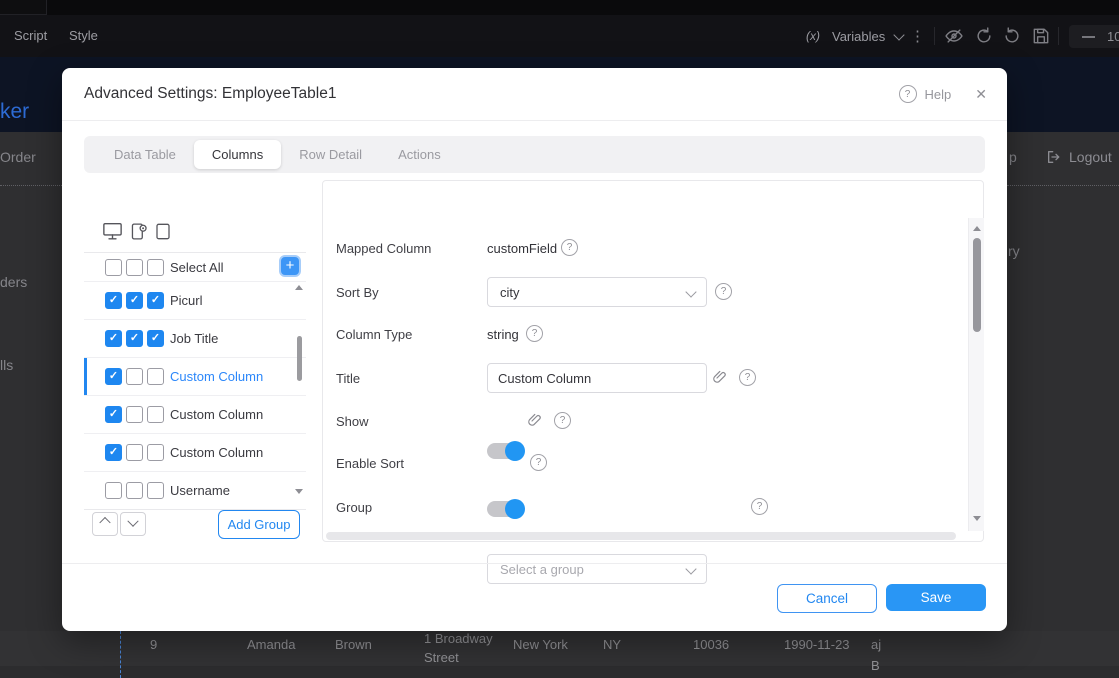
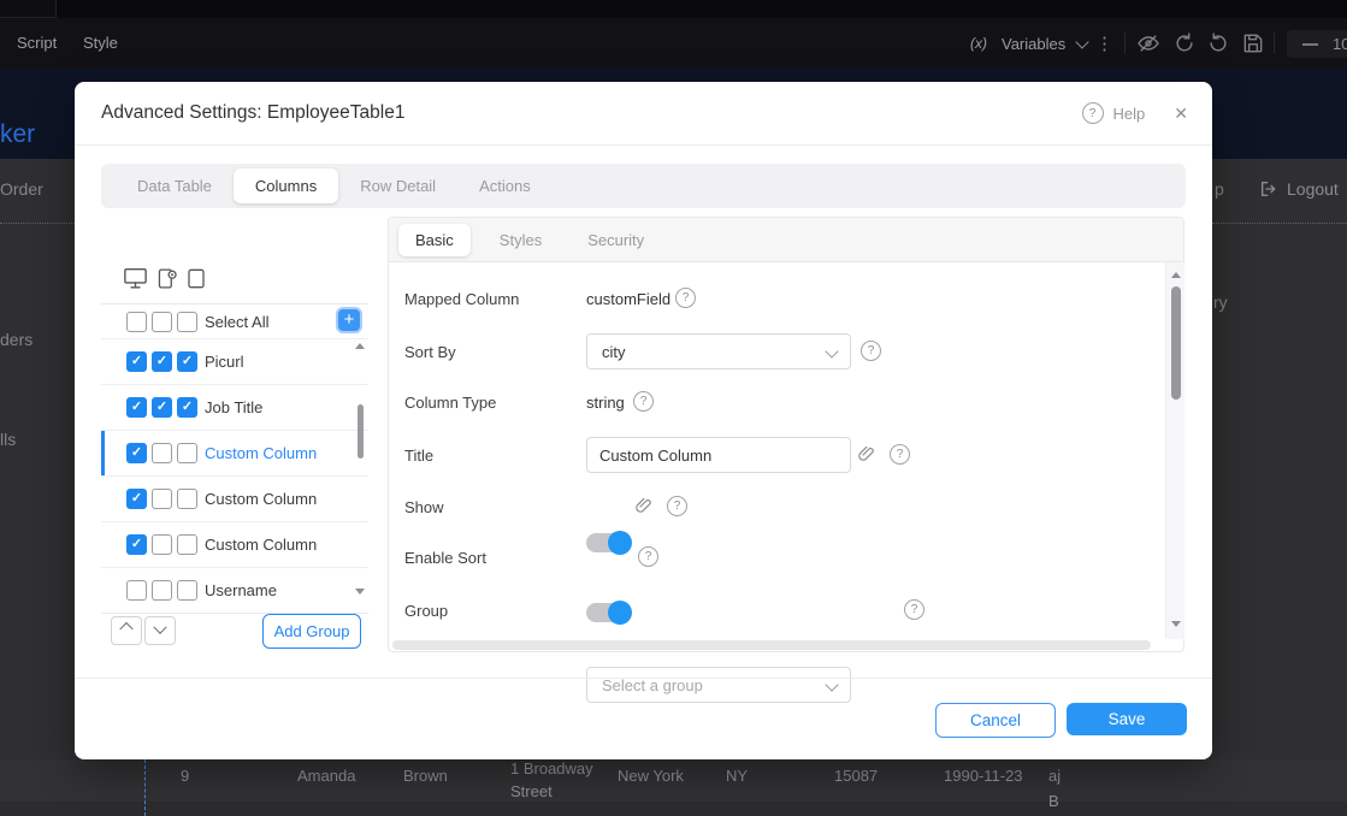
  Script
  Style
  (x)
  Variables
  ⋮
  10
  ker
  Order
  ders
  lls
  p
  Logout
  ry
  9
  Amanda
  Brown
  1 Broadway
  Street
  New York
  NY
- 10036
+ 15087
  1990-11-23
  aj
  B
  Advanced Settings: EmployeeTable1
  ?
  Help
  ✕
  Data Table
  Columns
  Row Detail
  Actions
  Select All
  +
  ✓
  ✓
  ✓
  Picurl
  ✓
  ✓
  ✓
  Job Title
  ✓
  Custom Column
  ✓
  Custom Column
  ✓
  Custom Column
  Username
  Add Group
+ Basic
+ Styles
+ Security
  Mapped Column
  customField
  ?
  Sort By
  city
  ?
  Column Type
  string
  ?
  Title
  Custom Column
  ?
  Show
  ?
  Enable Sort
  ?
  Group
  Select a group
  ?
  Cancel
  Save
